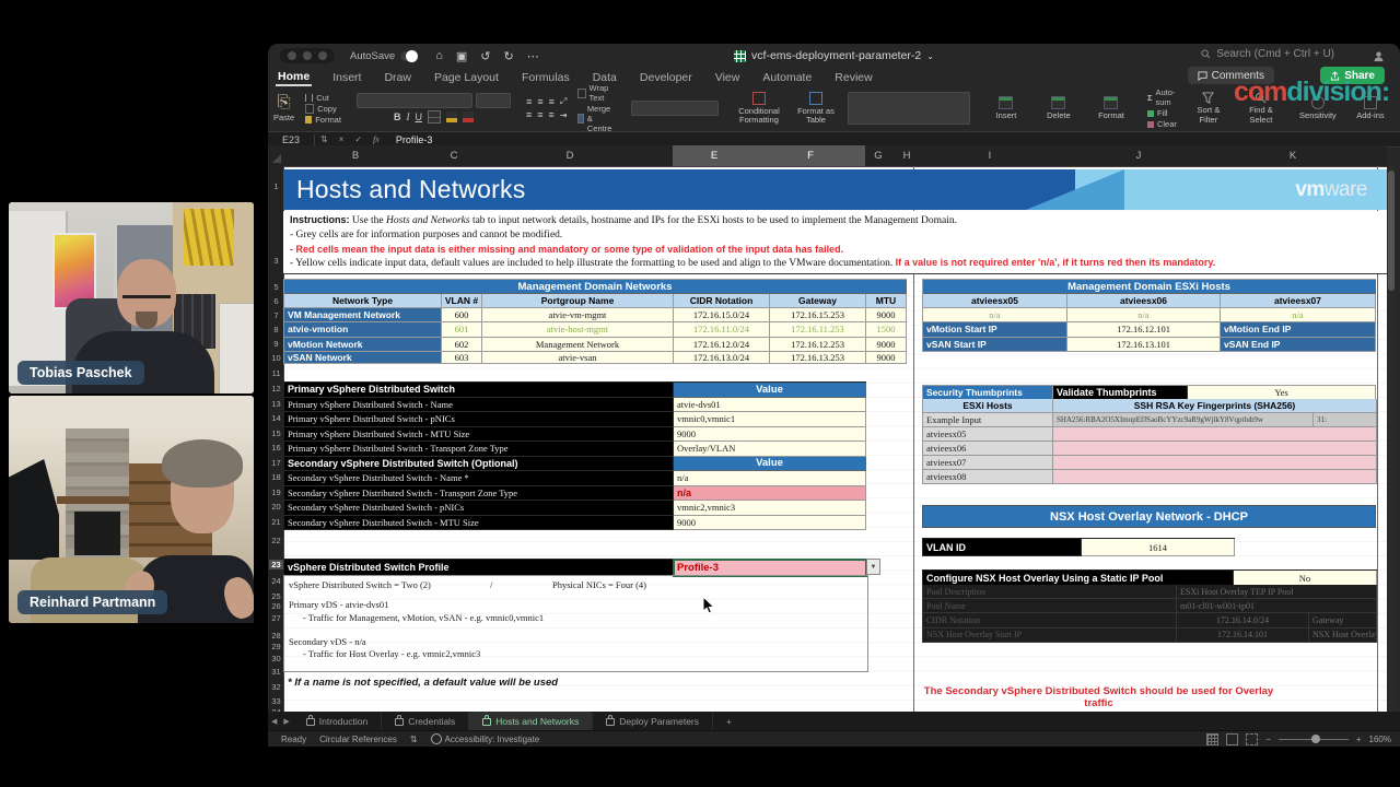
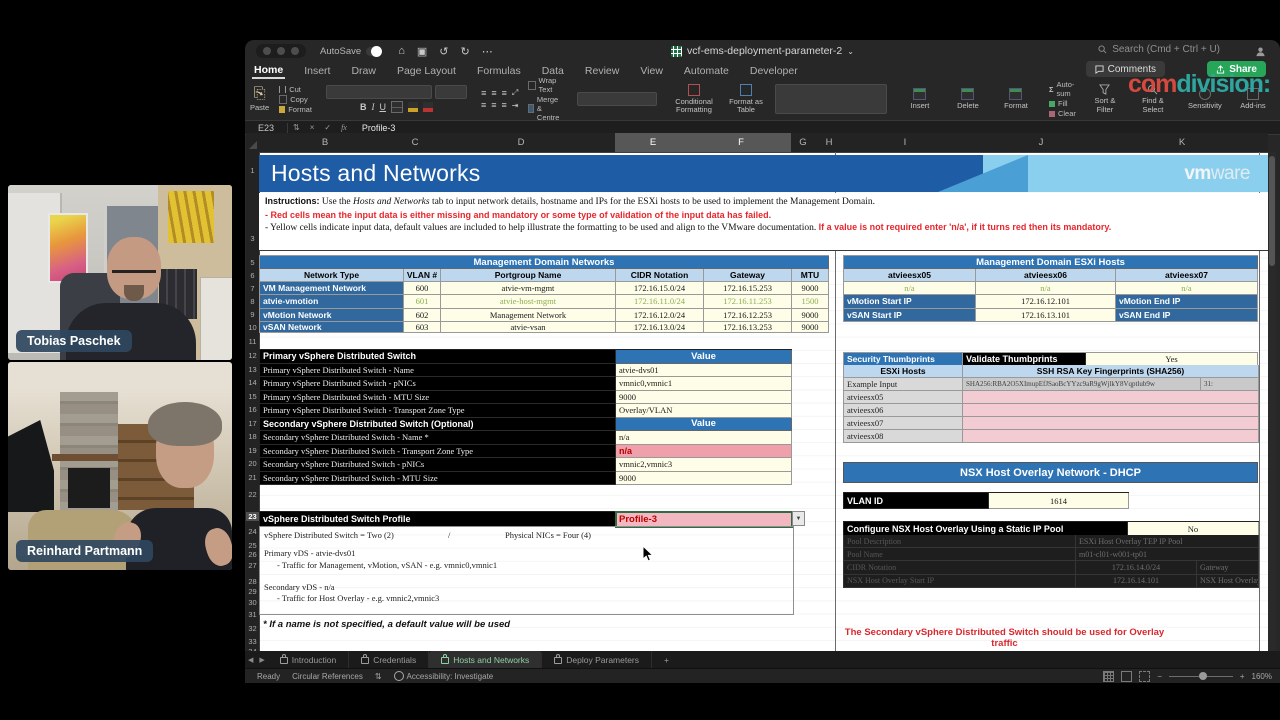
  Tobias Paschek
  Reinhard Partmann
  AutoSave
  ⌂
  ▣
  ↺
  ↻
  ⋯
  vcf-ems-deployment-parameter-2
  ⌄
  Search (Cmd + Ctrl + U)
  Home
  Insert
  Draw
  Page Layout
  Formulas
  Data
- Developer
+ Review
  View
  Automate
- Review
+ Developer
  Comments
  Share
  ⎘
  Paste
  Cut
  Copy
  Format
  B
  I
  U
  ≡
  ≡
  ≡
  ⤢
  ≡
  ≡
  ≡
  ⇥
  Wrap Text
  Merge & Centre
  Conditional Formatting
  Format as Table
  Insert
  Delete
  Format
  Σ
  Auto-sum
  Fill
  Clear
  Sort & Filter
  Find & Select
  Sensitivity
  Add-ins
  comdivision:
  E23
  ⇅
  ×
  ✓
  fx
  Profile-3
  B
  C
  D
  E
  F
  G
  H
  I
  J
  K
  1
  3
  5
  6
  7
  8
  9
  10
  11
  12
  13
  14
  15
  16
  17
  18
  19
  20
  21
  22
  23
  24
  25
  26
  27
  28
  29
  30
  31
  32
  33
  Hosts and Networks
  vmware
  Instructions: Use the Hosts and Networks tab to input network details, hostname and IPs for the ESXi hosts to be used to implement the Management Domain.
- - Grey cells are for information purposes and cannot be modified.
  - Red cells mean the input data is either missing and mandatory or some type of validation of the input data has failed.
  - Yellow cells indicate input data, default values are included to help illustrate the formatting to be used and align to the VMware documentation. If a value is not required enter 'n/a', if it turns red then its mandatory.
  Management Domain Networks
  Network Type
  VLAN #
  Portgroup Name
  CIDR Notation
  Gateway
  MTU
  VM Management Network
  600
  atvie-vm-mgmt
  172.16.15.0/24
  172.16.15.253
  9000
  atvie-vmotion
  601
  atvie-host-mgmt
  172.16.11.0/24
  172.16.11.253
  1500
  vMotion Network
  602
  Management Network
  172.16.12.0/24
  172.16.12.253
  9000
  vSAN Network
  603
  atvie-vsan
  172.16.13.0/24
  172.16.13.253
  9000
  Management Domain ESXi Hosts
  atvieesx05
  atvieesx06
  atvieesx07
  n/a
  n/a
  n/a
  vMotion Start IP
  172.16.12.101
  vMotion End IP
  vSAN Start IP
  172.16.13.101
  vSAN End IP
  Primary vSphere Distributed Switch
  Value
  Primary vSphere Distributed Switch - Name
  atvie-dvs01
  Primary vSphere Distributed Switch - pNICs
  vmnic0,vmnic1
  Primary vSphere Distributed Switch - MTU Size
  9000
  Primary vSphere Distributed Switch - Transport Zone Type
  Overlay/VLAN
  Secondary vSphere Distributed Switch (Optional)
  Value
  Secondary vSphere Distributed Switch - Name *
  n/a
  Secondary vSphere Distributed Switch - Transport Zone Type
  n/a
  Secondary vSphere Distributed Switch - pNICs
  vmnic2,vmnic3
  Secondary vSphere Distributed Switch - MTU Size
  9000
  vSphere Distributed Switch Profile
  Profile-3
  vSphere Distributed Switch = Two (2)
  /
  Physical NICs = Four (4)
  Primary vDS - atvie-dvs01
  - Traffic for Management, vMotion, vSAN - e.g. vmnic0,vmnic1
  Secondary vDS - n/a
  - Traffic for Host Overlay - e.g. vmnic2,vmnic3
  * If a name is not specified, a default value will be used
  Security Thumbprints
  Validate Thumbprints
  Yes
  ESXi Hosts
  SSH RSA Key Fingerprints (SHA256)
  Example Input
  SHA256:RBA2O5XImupEfJSaoBcYYzc9aR9gWjlkY8Vqptlub9w
  31:
  atvieesx05
  atvieesx06
  atvieesx07
  atvieesx08
  NSX Host Overlay Network - DHCP
  VLAN ID
  1614
  Configure NSX Host Overlay Using a Static IP Pool
  No
  Pool Description
  ESXi Host Overlay TEP IP Pool
  Pool Name
  m01-cl01-w001-tp01
  CIDR Notation
  172.16.14.0/24
  Gateway
  NSX Host Overlay Start IP
  172.16.14.101
  NSX Host Overlay
  The Secondary vSphere Distributed Switch should be used for Overlay traffic
  Introduction
  Credentials
  Hosts and Networks
  Deploy Parameters
  +
  Ready
  Circular References
  ⇅
  Accessibility: Investigate
  −
  +
  160%
